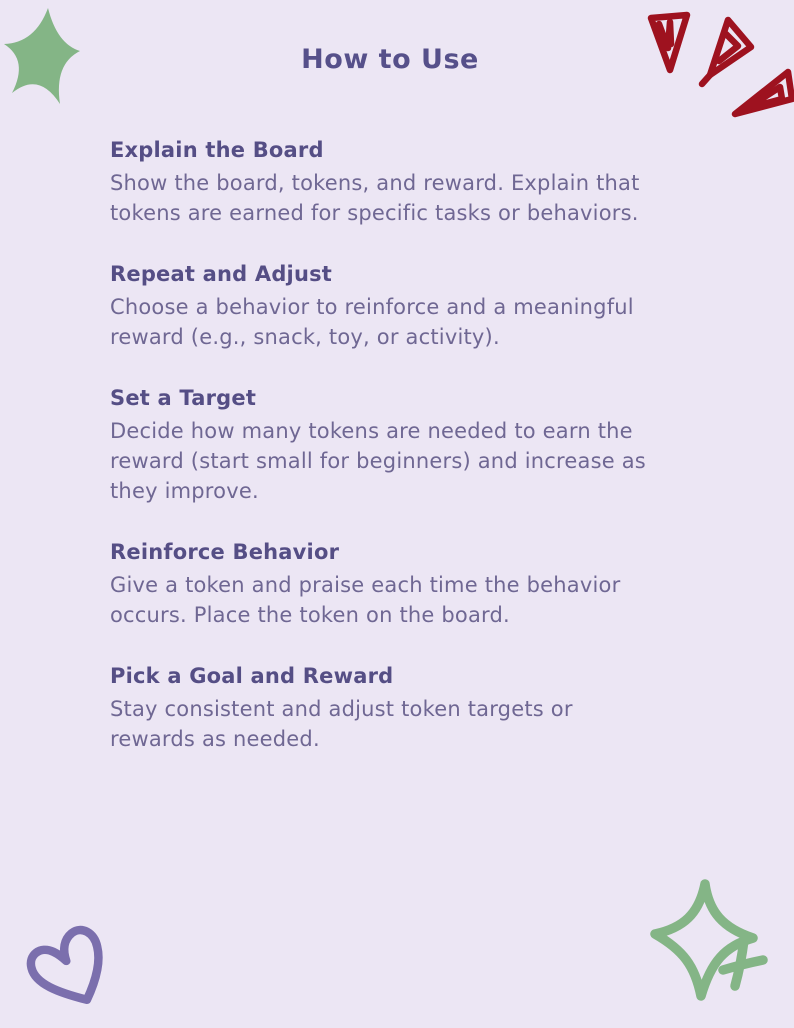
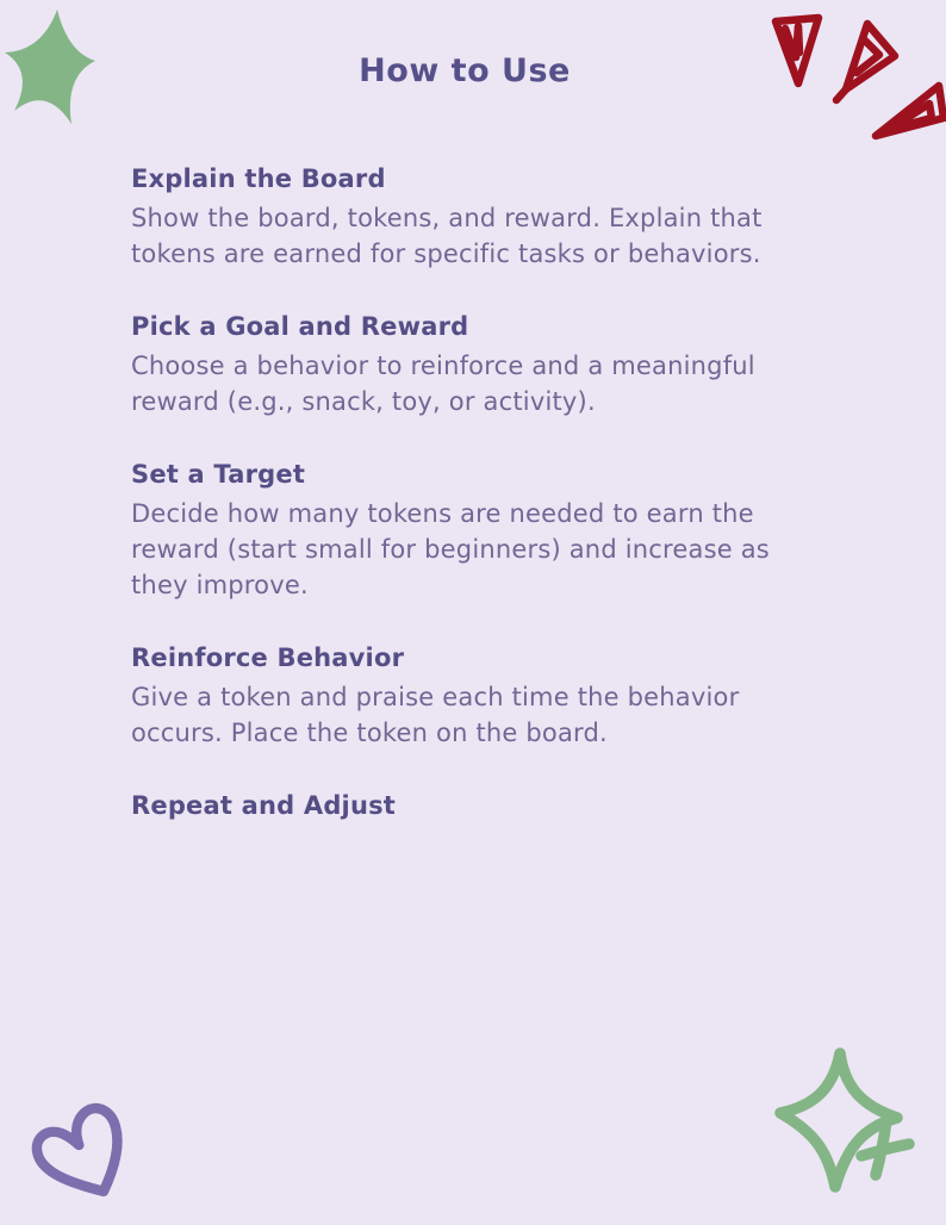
  How to Use
  Explain the Board
  Show the board, tokens, and reward. Explain that
  tokens are earned for specific tasks or behaviors.
- Repeat and Adjust
+ Pick a Goal and Reward
  Choose a behavior to reinforce and a meaningful
  reward (e.g., snack, toy, or activity).
  Set a Target
  Decide how many tokens are needed to earn the
  reward (start small for beginners) and increase as
  they improve.
  Reinforce Behavior
  Give a token and praise each time the behavior
  occurs. Place the token on the board.
- Pick a Goal and Reward
+ Repeat and Adjust
- Stay consistent and adjust token targets or
- rewards as needed.
